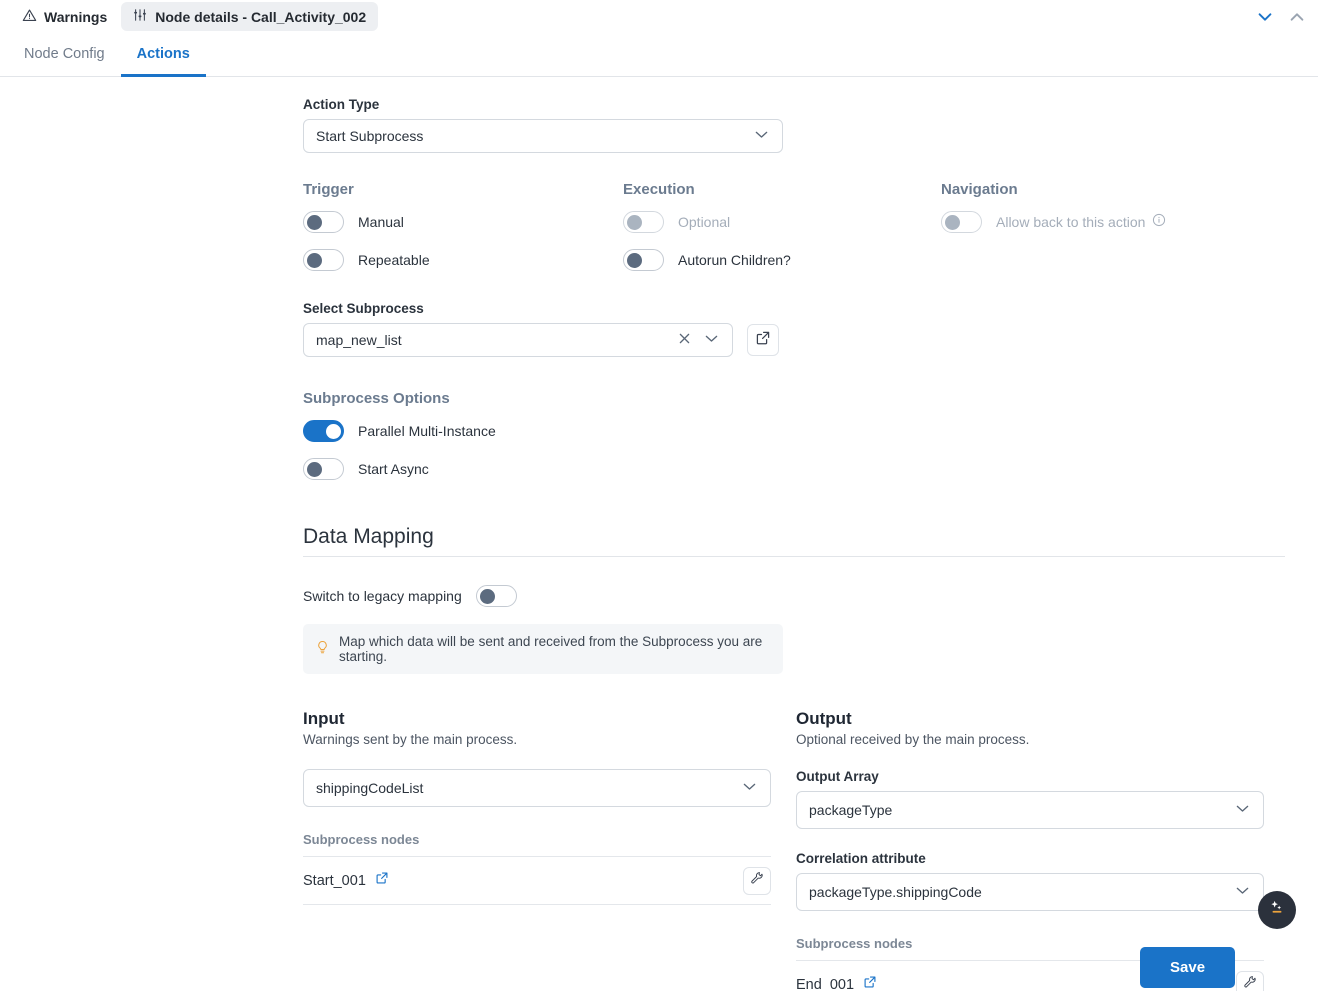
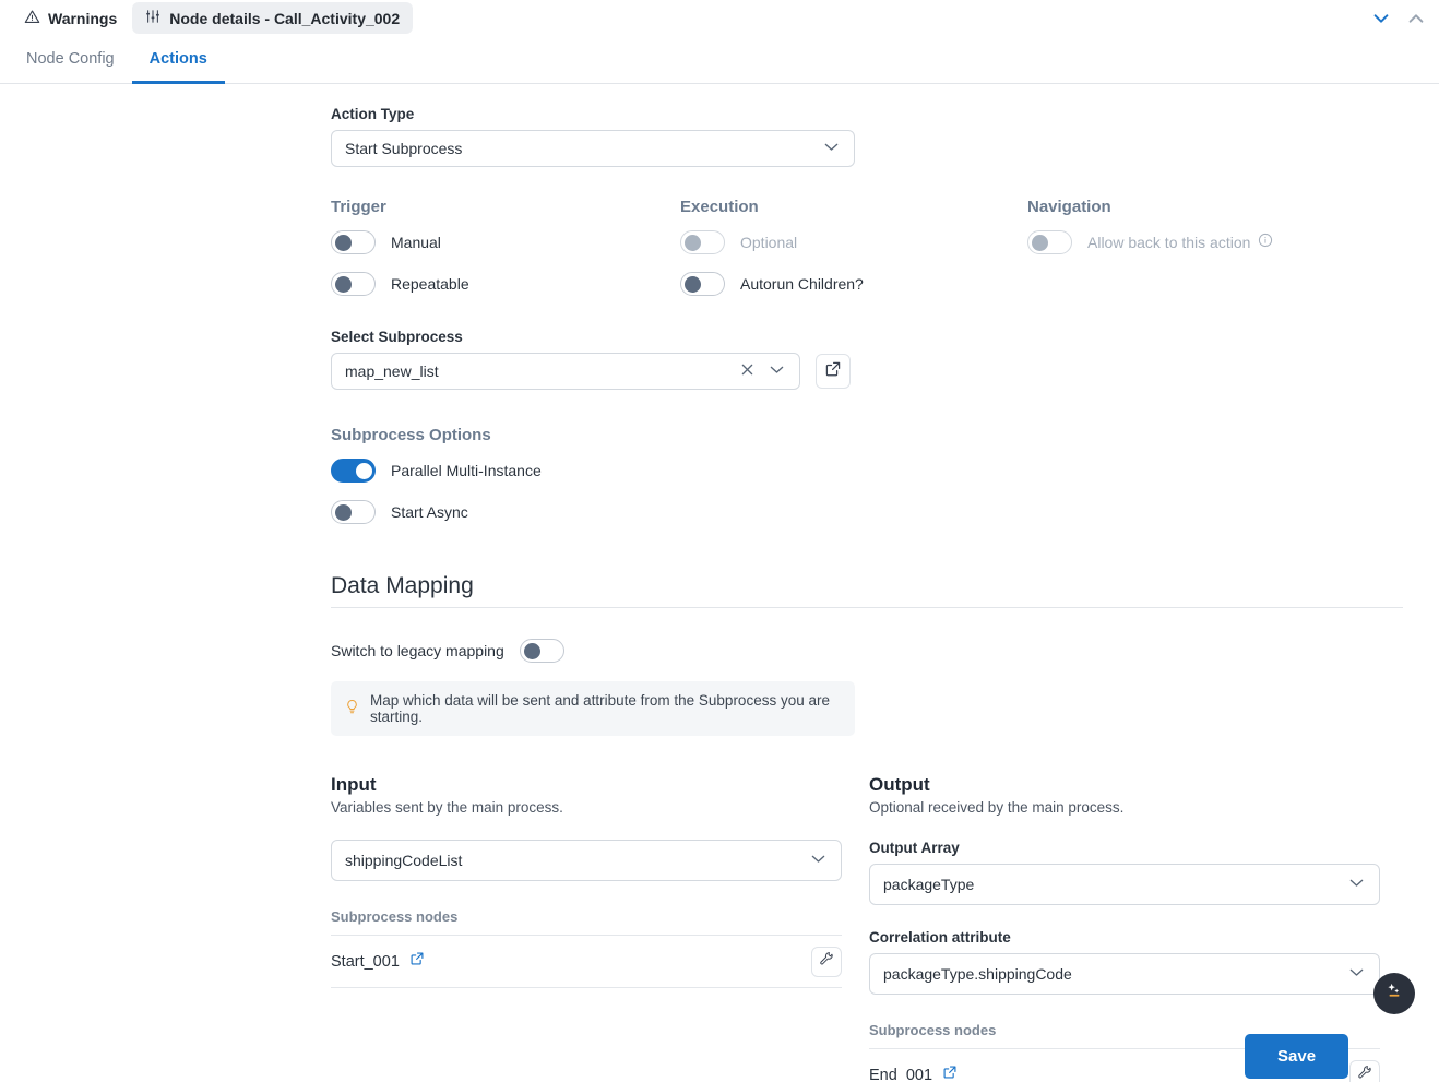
  Warnings
  Node details - Call_Activity_002
  Node Config
  Actions
  Action Type
  Start Subprocess
  Trigger
  Manual
  Repeatable
  Execution
  Optional
  Autorun Children?
  Navigation
  Allow back to this action
  Select Subprocess
  map_new_list
  Subprocess Options
  Parallel Multi-Instance
  Start Async
  Data Mapping
  Switch to legacy mapping
- Map which data will be sent and received from the Subprocess you are starting.
+ Map which data will be sent and attribute from the Subprocess you are starting.
  Input
- Warnings sent by the main process.
+ Variables sent by the main process.
  shippingCodeList
  Subprocess nodes
  Start_001
  Output
  Optional received by the main process.
  Output Array
  packageType
  Correlation attribute
  packageType.shippingCode
  Subprocess nodes
  End_001
  Save
